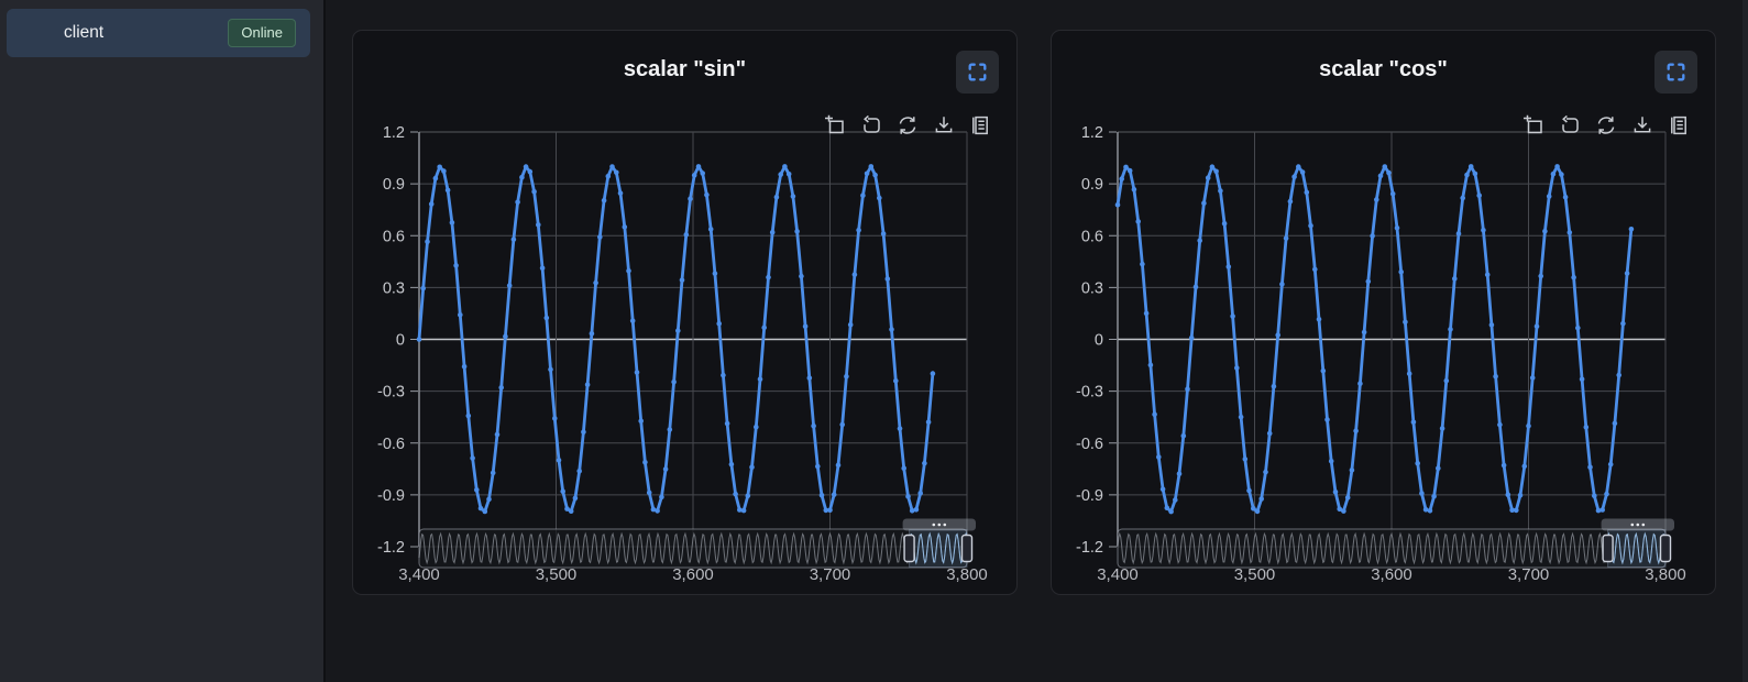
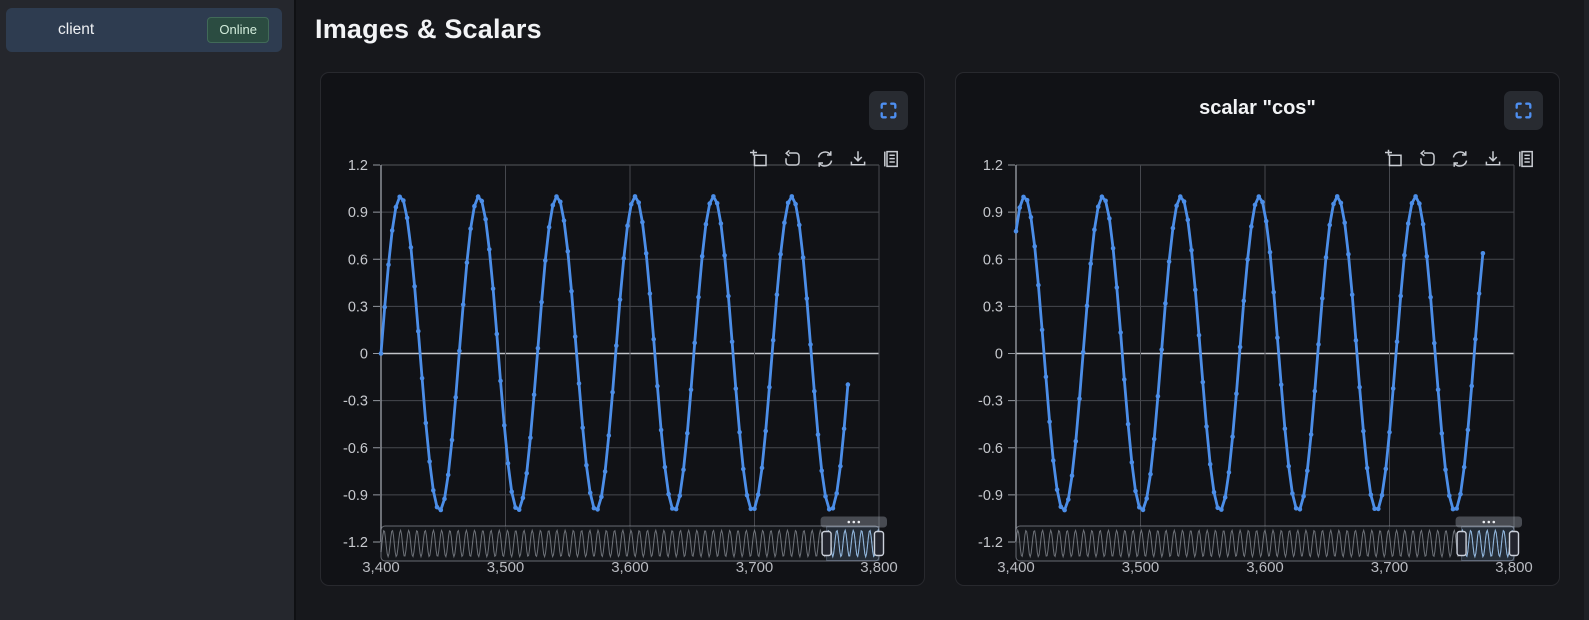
  client
  Online
+ Images & Scalars
  1.2
  0.9
  0.6
  0.3
  0
  -0.3
  -0.6
  -0.9
  -1.2
  3,400
  3,500
  3,600
  3,700
  3,800
- scalar "sin"
  1.2
  0.9
  0.6
  0.3
  0
  -0.3
  -0.6
  -0.9
  -1.2
  3,400
  3,500
  3,600
  3,700
  3,800
  scalar "cos"
